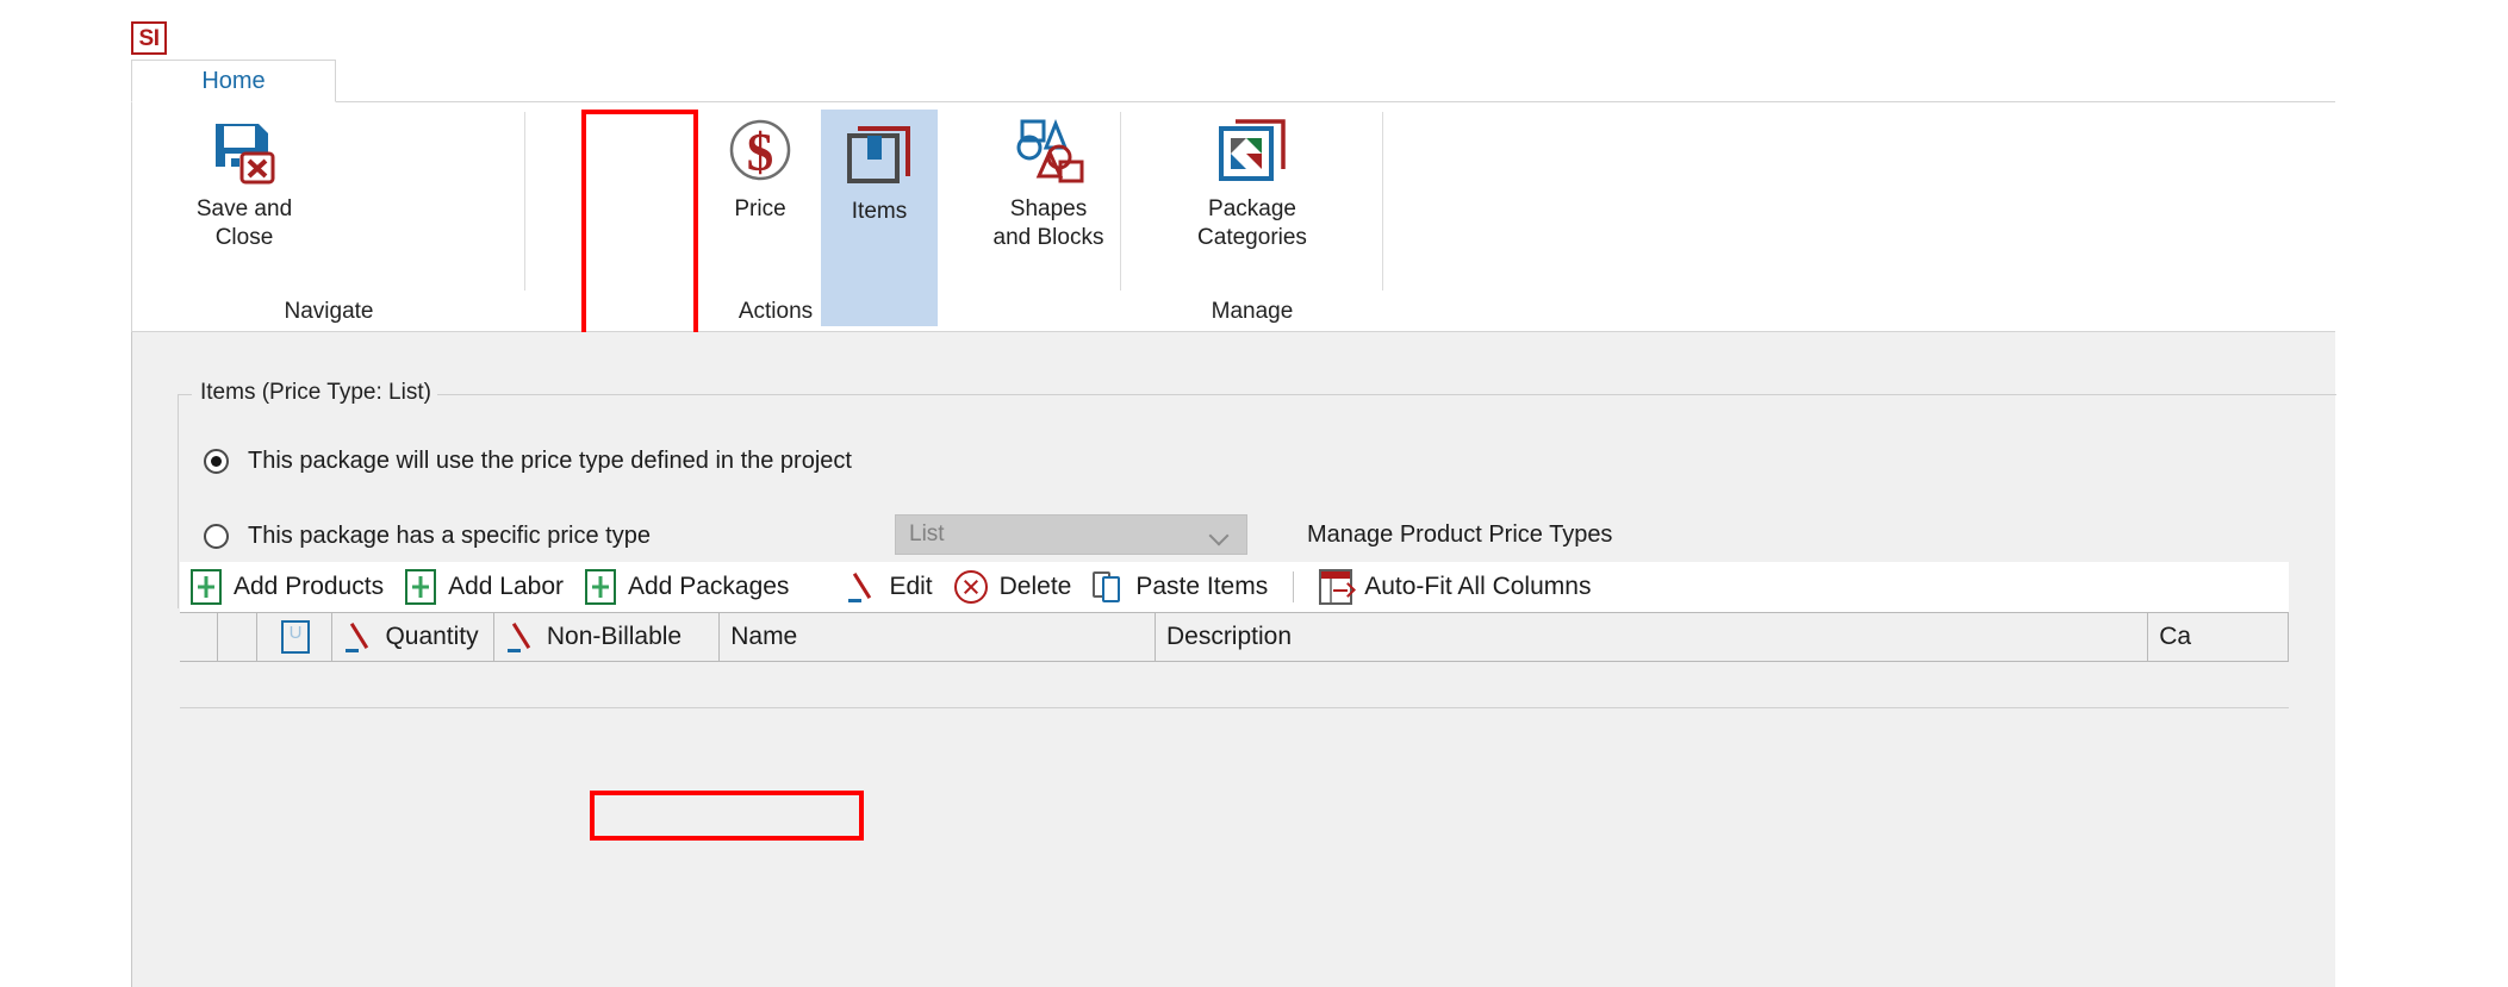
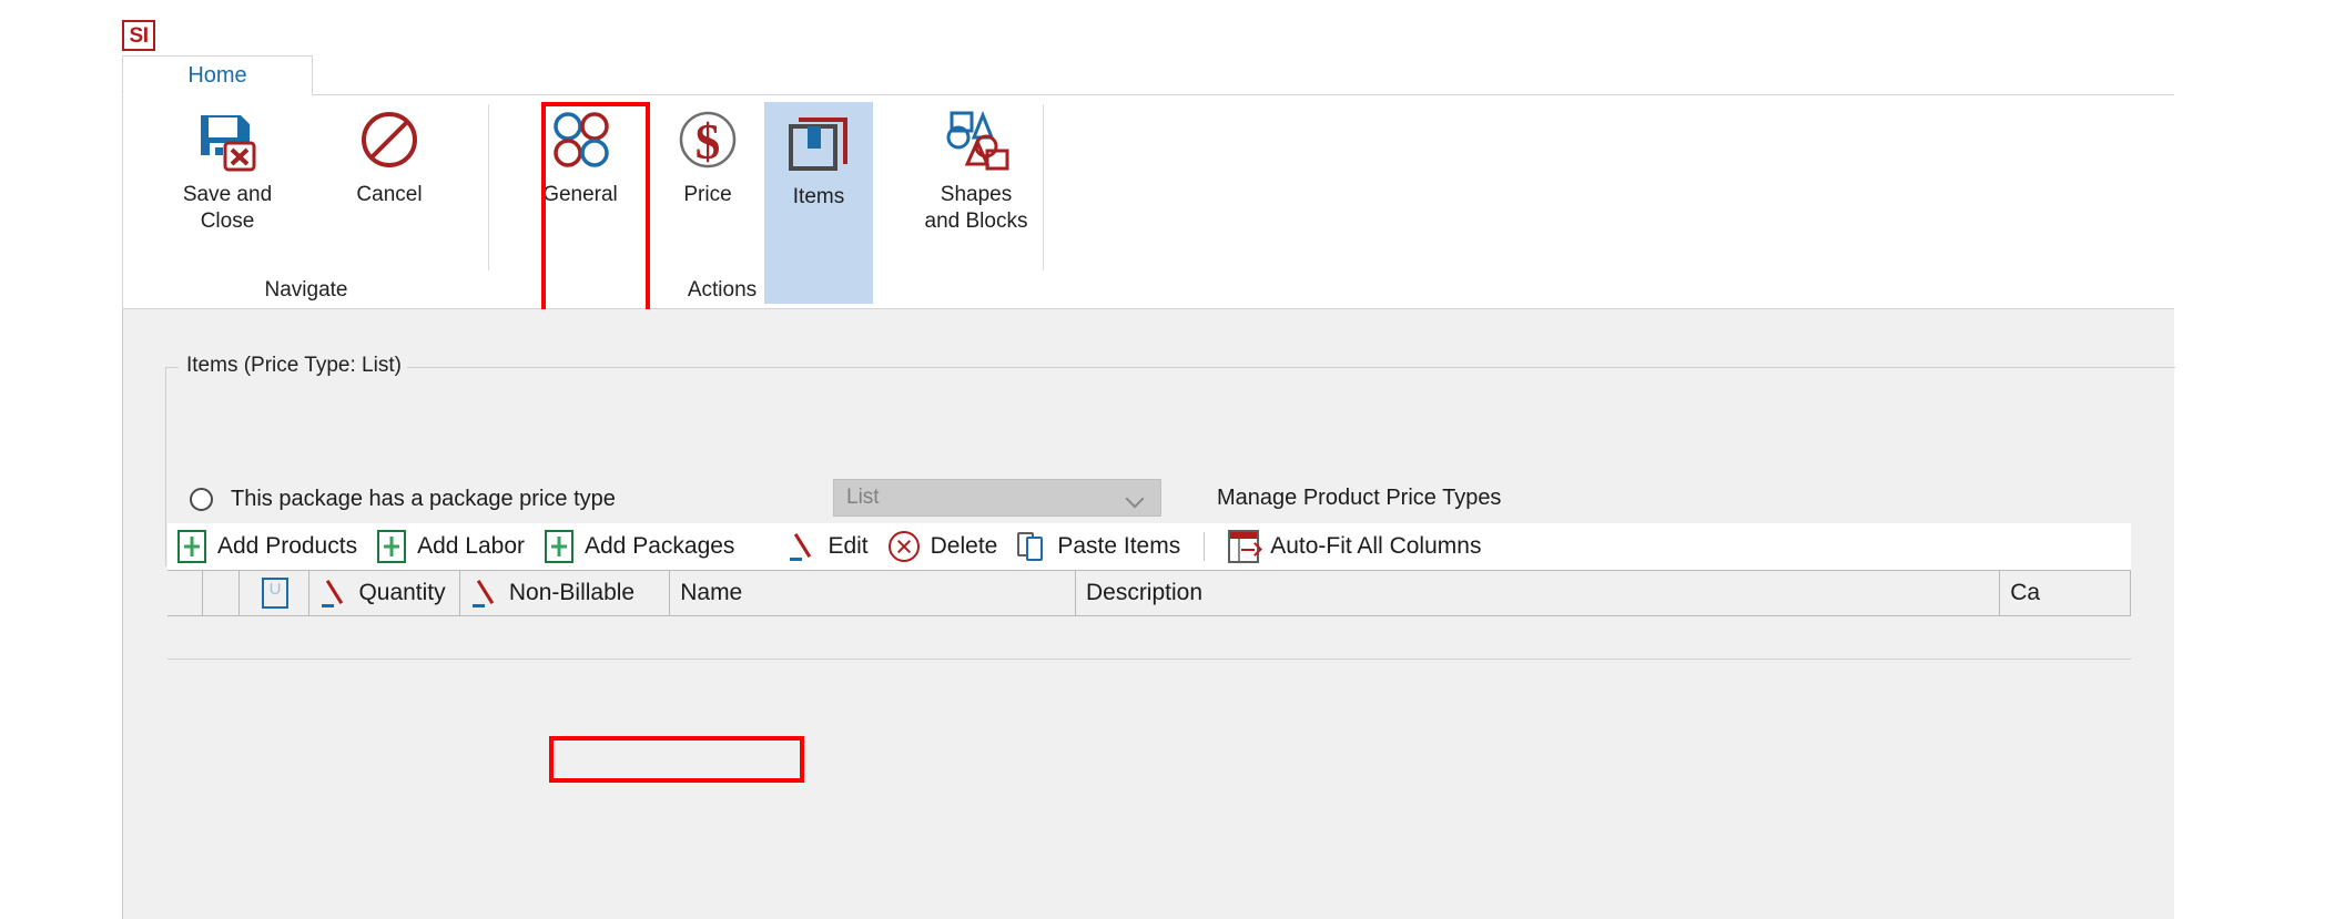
  SI
  Home
  Save and
  Close
+ Cancel
  Navigate
+ General
  $
  Price
  Items
  Shapes
  and Blocks
  Actions
- Package
- Categories
- Manage
  Items (Price Type: List)
- This package will use the price type defined in the project
- This package has a specific price type
+ This package has a package price type
  List
  Manage Product Price Types
  Add Products
  Add Labor
  Add Packages
  Edit
  Delete
  Paste Items
  Auto-Fit All Columns
  U
  Quantity
  Non-Billable
  Name
  Description
  Ca
